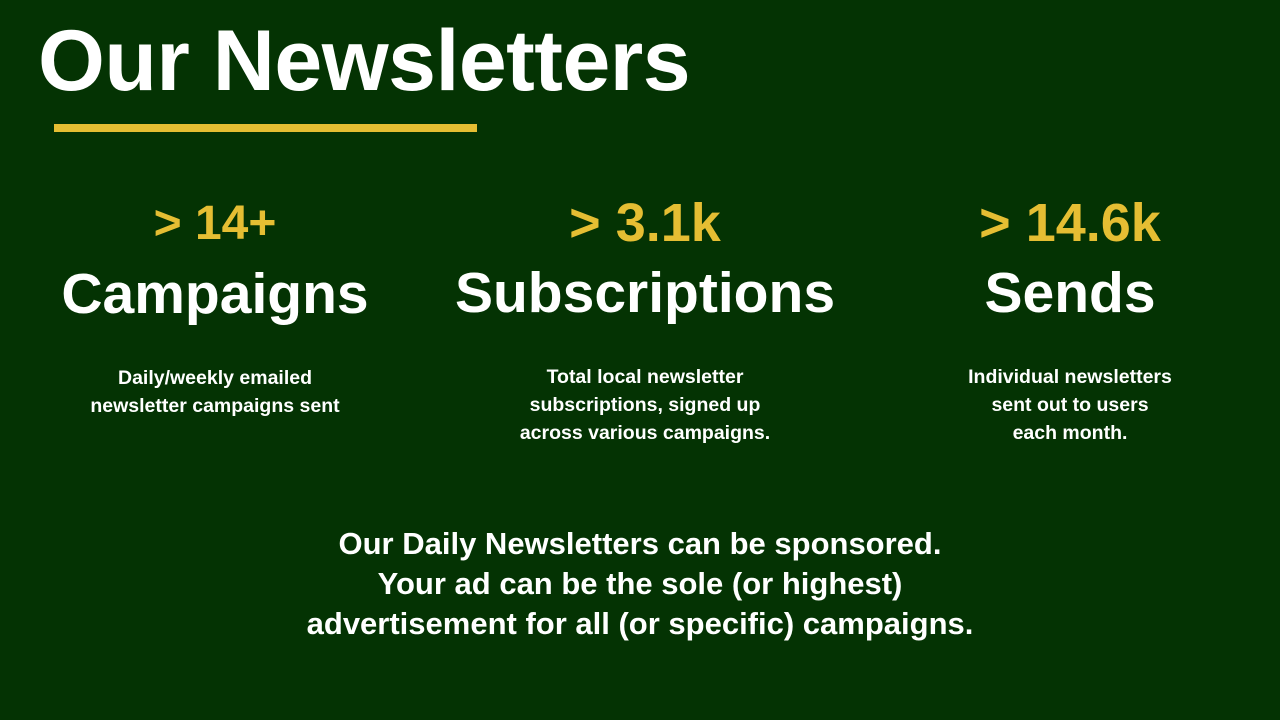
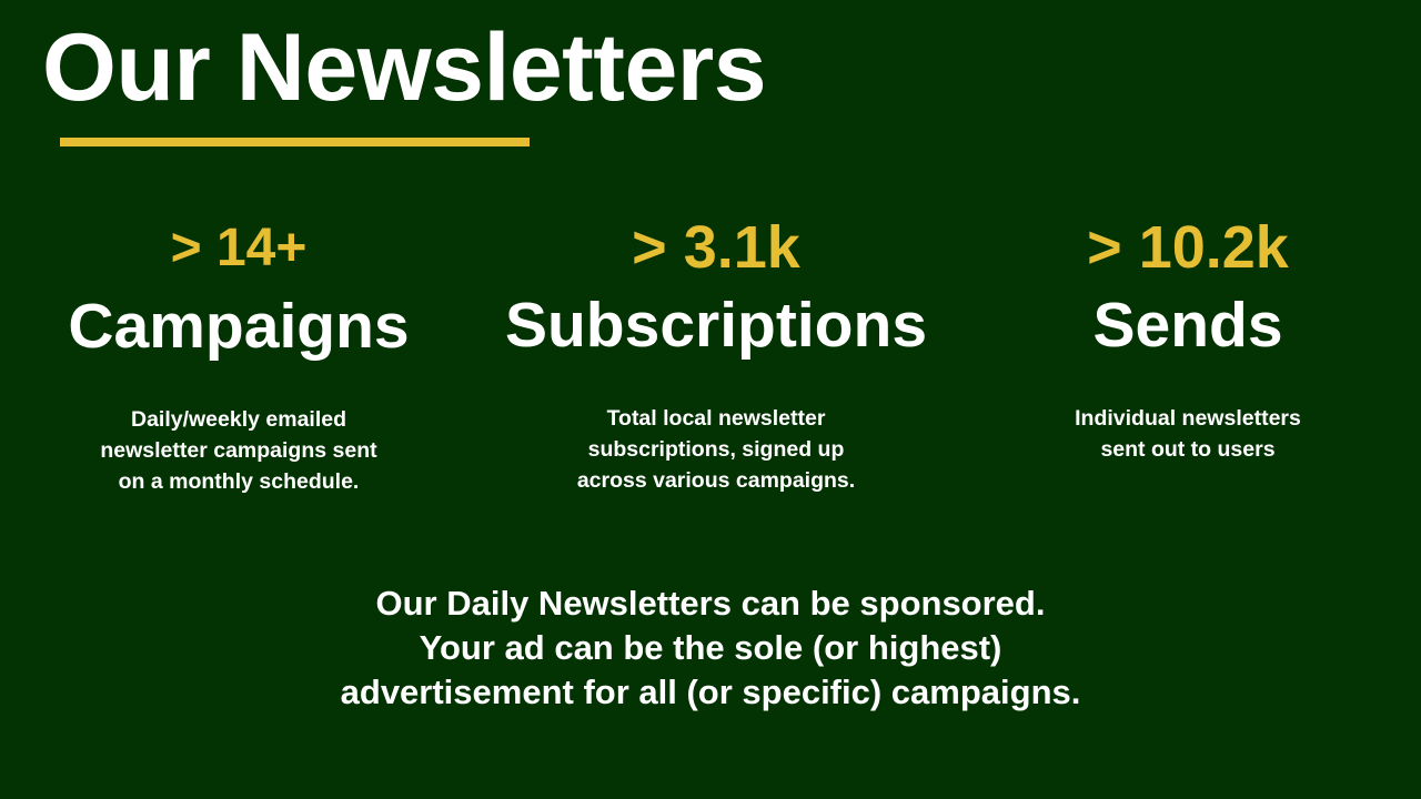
  Our Newsletters
  > 14+
  Campaigns
  Daily/weekly emailed
  newsletter campaigns sent
+ on a monthly schedule.
  > 3.1k
  Subscriptions
  Total local newsletter
  subscriptions, signed up
  across various campaigns.
- > 14.6k
+ > 10.2k
  Sends
  Individual newsletters
  sent out to users
- each month.
  Our Daily Newsletters can be sponsored.
  Your ad can be the sole (or highest)
  advertisement for all (or specific) campaigns.
